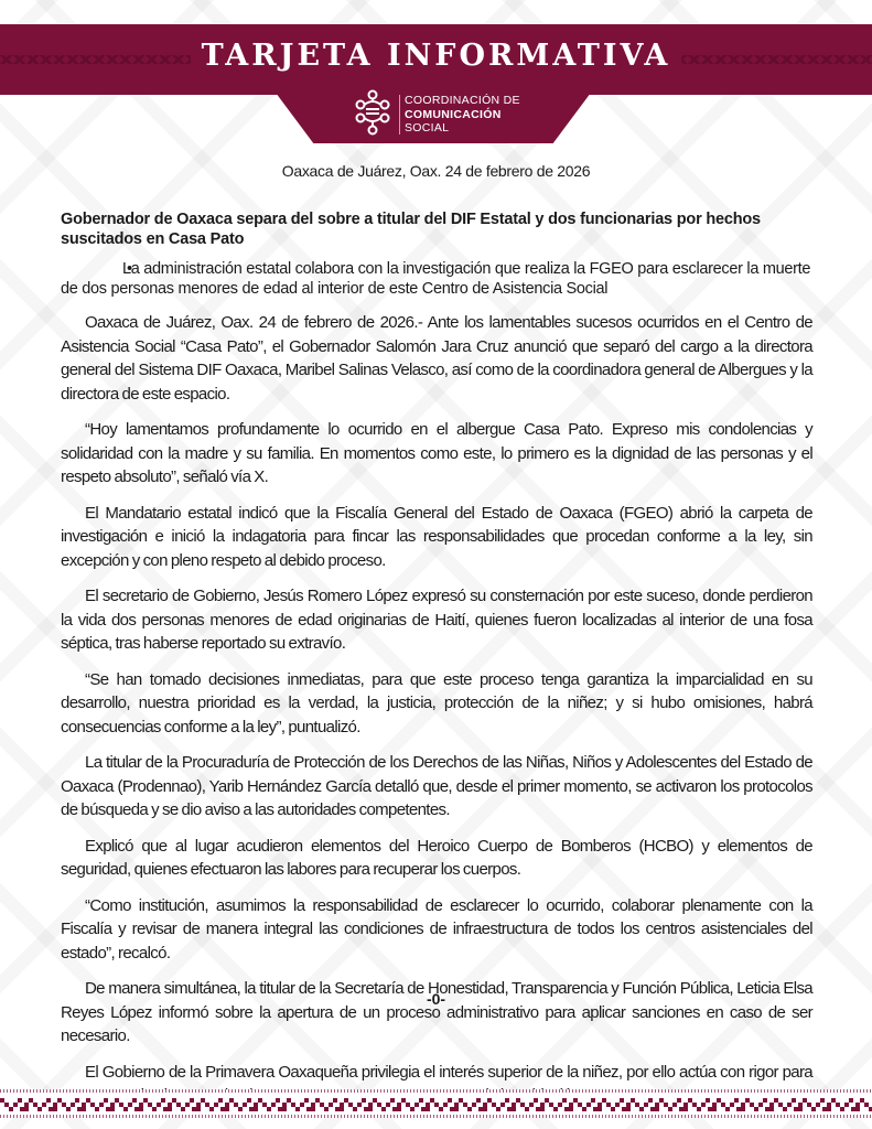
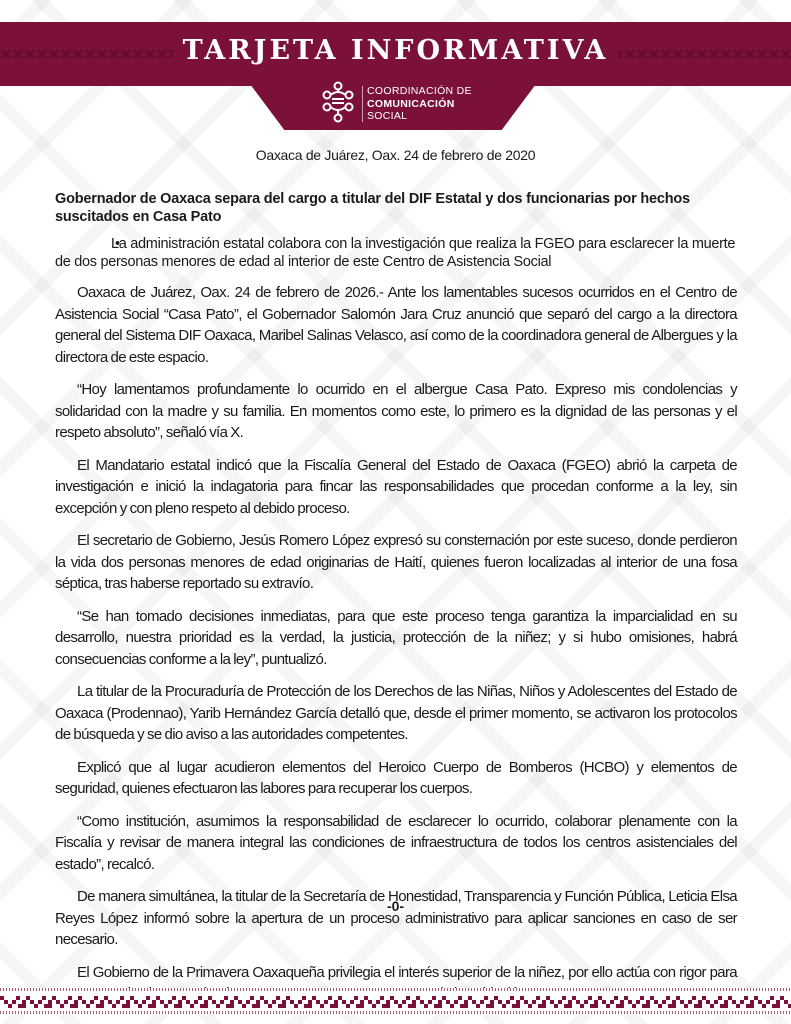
  TARJETA INFORMATIVA
  COORDINACIÓN DE
  COMUNICACIÓN
  SOCIAL
- Oaxaca de Juárez, Oax. 24 de febrero de 2026
+ Oaxaca de Juárez, Oax. 24 de febrero de 2020
- Gobernador de Oaxaca separa del sobre a titular del DIF Estatal y dos funcionarias por hechos suscitados en Casa Pato
+ Gobernador de Oaxaca separa del cargo a titular del DIF Estatal y dos funcionarias por hechos suscitados en Casa Pato
  •La administración estatal colabora con la investigación que realiza la FGEO para esclarecer la muerte de dos personas menores de edad al interior de este Centro de Asistencia Social
  Oaxaca de Juárez, Oax. 24 de febrero de 2026.- Ante los lamentables sucesos ocurridos en el Centro de Asistencia Social “Casa Pato”, el Gobernador Salomón Jara Cruz anunció que separó del cargo a la directora general del Sistema DIF Oaxaca, Maribel Salinas Velasco, así como de la coordinadora general de Albergues y la directora de este espacio.
  “Hoy lamentamos profundamente lo ocurrido en el albergue Casa Pato. Expreso mis condolencias y solidaridad con la madre y su familia. En momentos como este, lo primero es la dignidad de las personas y el respeto absoluto”, señaló vía X.
  El Mandatario estatal indicó que la Fiscalía General del Estado de Oaxaca (FGEO) abrió la carpeta de investigación e inició la indagatoria para fincar las responsabilidades que procedan conforme a la ley, sin excepción y con pleno respeto al debido proceso.
  El secretario de Gobierno, Jesús Romero López expresó su consternación por este suceso, donde perdieron la vida dos personas menores de edad originarias de Haití, quienes fueron localizadas al interior de una fosa séptica, tras haberse reportado su extravío.
  “Se han tomado decisiones inmediatas, para que este proceso tenga garantiza la imparcialidad en su desarrollo, nuestra prioridad es la verdad, la justicia, protección de la niñez; y si hubo omisiones, habrá consecuencias conforme a la ley”, puntualizó.
  La titular de la Procuraduría de Protección de los Derechos de las Niñas, Niños y Adolescentes del Estado de Oaxaca (Prodennao), Yarib Hernández García detalló que, desde el primer momento, se activaron los protocolos de búsqueda y se dio aviso a las autoridades competentes.
  Explicó que al lugar acudieron elementos del Heroico Cuerpo de Bomberos (HCBO) y elementos de seguridad, quienes efectuaron las labores para recuperar los cuerpos.
  “Como institución, asumimos la responsabilidad de esclarecer lo ocurrido, colaborar plenamente con la Fiscalía y revisar de manera integral las condiciones de infraestructura de todos los centros asistenciales del estado”, recalcó.
  De manera simultánea, la titular de la Secretaría de Honestidad, Transparencia y Función Pública, Leticia Elsa Reyes López informó sobre la apertura de un proceso administrativo para aplicar sanciones en caso de ser necesario.
  -0-
